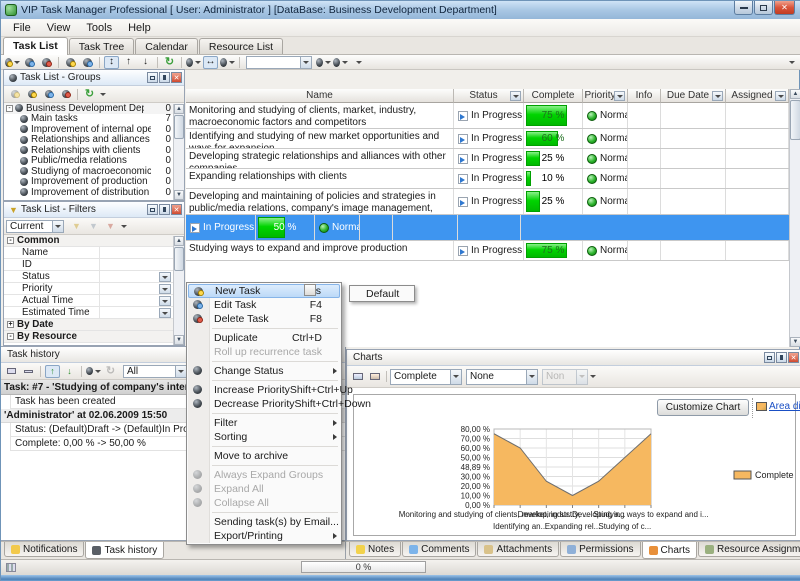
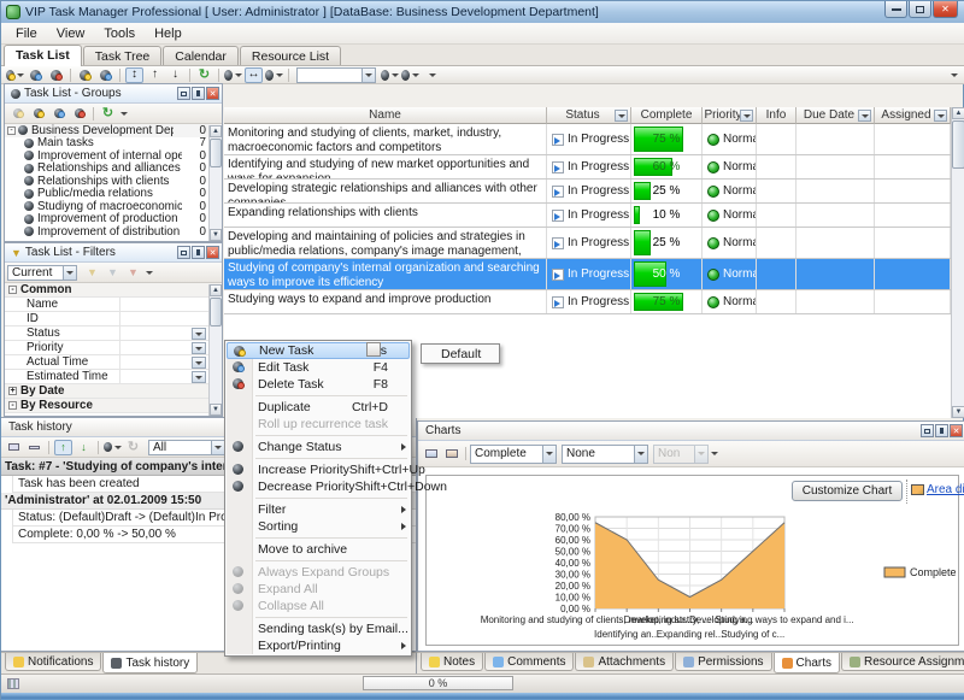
  VIP Task Manager Professional [ User: Administrator ] [DataBase: Business Development Department]
  ✕
  File
  View
  Tools
  Help
  Task List
  Task Tree
  Calendar
  Resource List
  ↕
  ↑
  ↓
  ↻
  ↔
  Task List - Groups
  ↻
  Business Development De
  0
  Main tasks
  7
  Improvement of internal ope
  0
  Relationships and alliances
  0
  Relationships with clients
  0
  Public/media relations
  0
  Studiyng of macroeconomic
  0
  Improvement of production
  0
  Improvement of distribution
  0
  ▼
  Task List - Filters
  Current
  ▼
  ▼
  ▼
  Common
  Name
  ID
  Status
  Priority
  Actual Time
  Estimated Time
  By Date
  By Resource
  Task history
  ↑
  ↓
  ↻
  All
  Task: #7 - 'Studying of company's inte
  Task has been created
- 'Administrator' at 02.06.2009 15:50
+ 'Administrator' at 02.01.2009 15:50
  Status: (Default)Draft -> (Default)In Pr
  Complete: 0,00 % -> 50,00 %
  Name
  Status
  Complete
  Priorit
  Info
  Due Date
  Assigned
  Monitoring and studying of clients, market, industry, macroeconomic factors and competitors
  In Progress
  75 %
  Identifying and studying of new market opportunities and
  In Progress
  60 %
  Developing strategic relationships and alliances with other
  In Progress
  25 %
  Expanding relationships with clients
  In Progress
  10 %
  Developing and maintaining of policies and strategies in public/media relations, company's image management,
  In Progress
  25 %
+ Studying of company's internal organization and searching ways to improve its efficiency
  In Progress
  50 %
  Studying ways to expand and improve production
  In Progress
  75 %
  Charts
  Complete
  None
  Non
  0,00 %
  10,00 %
  20,00 %
  30,00 %
- 48,89 %
+ 40,00 %
  50,00 %
  60,00 %
  70,00 %
  80,00 %
  Monitoring and studying of clients, market, industry, ...
  Identifying an...
  Developing str...
  Expanding rel...
  Developing a...
  Studying of c...
  Studying ways to expand and i...
  Complete
  Customize Chart
  New Task
  Edit Task
  F4
  Delete Task
  F8
  Duplicate
  Ctrl+D
  Roll up recurrence task
  Change Status
  Increase Priority
  Shift+Ctrl+Up
  Decrease Priority
  Shift+Ctrl+Down
  Filter
  Sorting
  Move to archive
  Always Expand Groups
  Expand All
  Collapse All
  Sending task(s) by Email...
  Export/Printing
  Default
  Notifications
  Task history
  Notes
  Comments
  Attachments
  Permissions
  Charts
  Resource Assignm
  0 %
